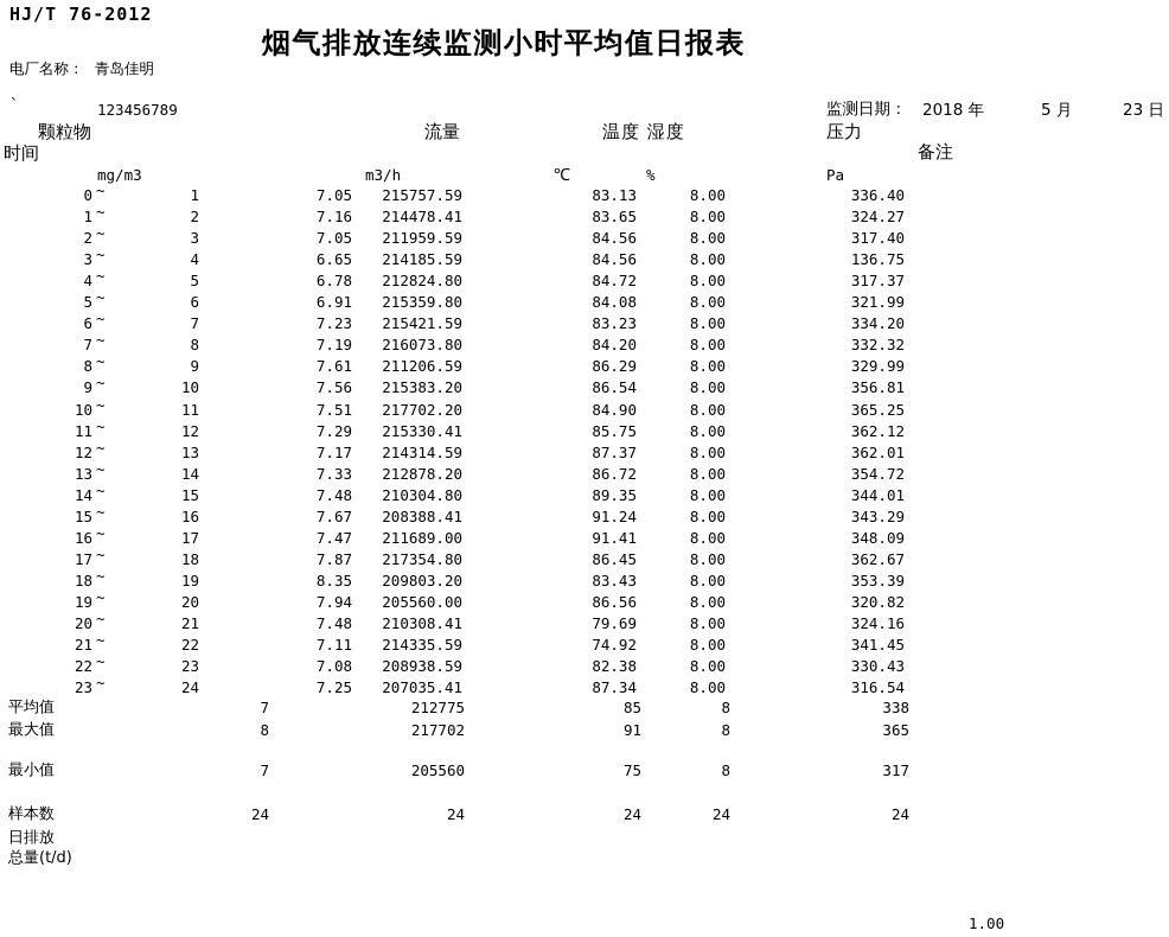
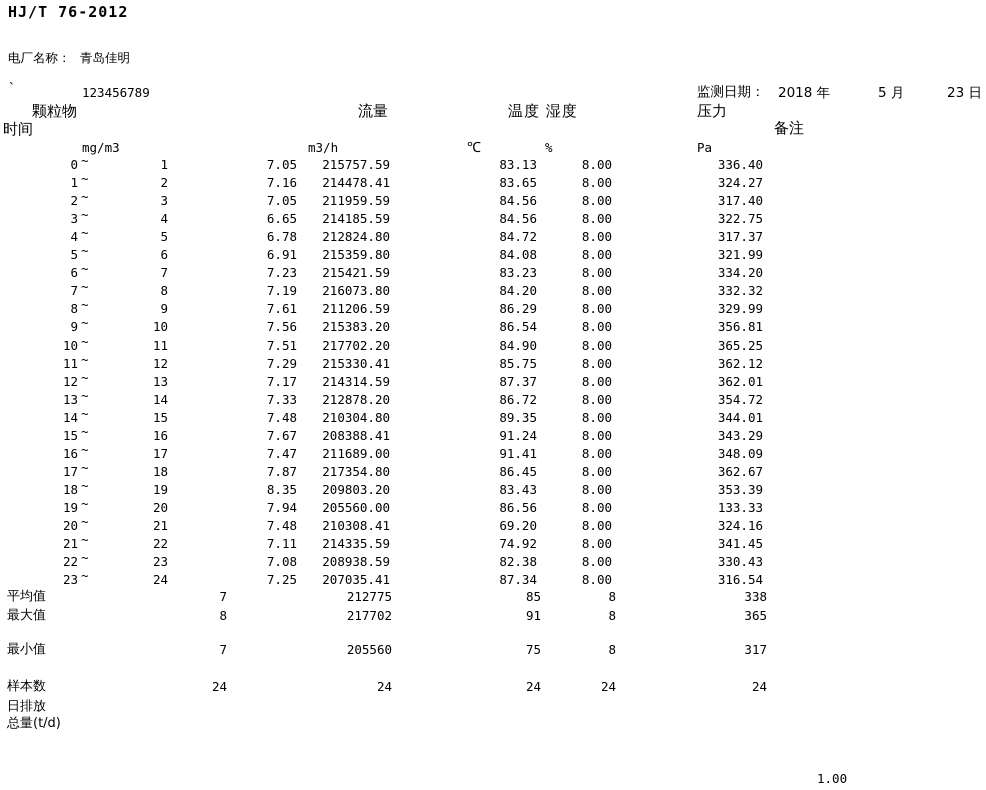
  HJ/T 76-2012
- 烟气排放连续监测小时平均值日报表
  电厂名称：
  青岛佳明
  `
  123456789
  监测日期：
  2018 年
  5 月
  23 日
  颗粒物
  流量
  温度 湿度
  压力
  时间
  备注
  mg/m3
  m3/h
  ℃
  %
  Pa
  0
  ~
  1
  7.05
  215757.59
  83.13
  8.00
  336.40
  1
  ~
  2
  7.16
  214478.41
  83.65
  8.00
  324.27
  2
  ~
  3
  7.05
  211959.59
  84.56
  8.00
  317.40
  3
  ~
  4
  6.65
  214185.59
  84.56
  8.00
- 136.75
+ 322.75
  4
  ~
  5
  6.78
  212824.80
  84.72
  8.00
  317.37
  5
  ~
  6
  6.91
  215359.80
  84.08
  8.00
  321.99
  6
  ~
  7
  7.23
  215421.59
  83.23
  8.00
  334.20
  7
  ~
  8
  7.19
  216073.80
  84.20
  8.00
  332.32
  8
  ~
  9
  7.61
  211206.59
  86.29
  8.00
  329.99
  9
  ~
  10
  7.56
  215383.20
  86.54
  8.00
  356.81
  10
  ~
  11
  7.51
  217702.20
  84.90
  8.00
  365.25
  11
  ~
  12
  7.29
  215330.41
  85.75
  8.00
  362.12
  12
  ~
  13
  7.17
  214314.59
  87.37
  8.00
  362.01
  13
  ~
  14
  7.33
  212878.20
  86.72
  8.00
  354.72
  14
  ~
  15
  7.48
  210304.80
  89.35
  8.00
  344.01
  15
  ~
  16
  7.67
  208388.41
  91.24
  8.00
  343.29
  16
  ~
  17
  7.47
  211689.00
  91.41
  8.00
  348.09
  17
  ~
  18
  7.87
  217354.80
  86.45
  8.00
  362.67
  18
  ~
  19
  8.35
  209803.20
  83.43
  8.00
  353.39
  19
  ~
  20
  7.94
  205560.00
  86.56
  8.00
- 320.82
+ 133.33
  20
  ~
  21
  7.48
  210308.41
- 79.69
+ 69.20
  8.00
  324.16
  21
  ~
  22
  7.11
  214335.59
  74.92
  8.00
  341.45
  22
  ~
  23
  7.08
  208938.59
  82.38
  8.00
  330.43
  23
  ~
  24
  7.25
  207035.41
  87.34
  8.00
  316.54
  平均值
  7
  212775
  85
  8
  338
  最大值
  8
  217702
  91
  8
  365
  最小值
  7
  205560
  75
  8
  317
  样本数
  24
  24
  24
  24
  24
  日排放
  总量(t/d)
  1.00
